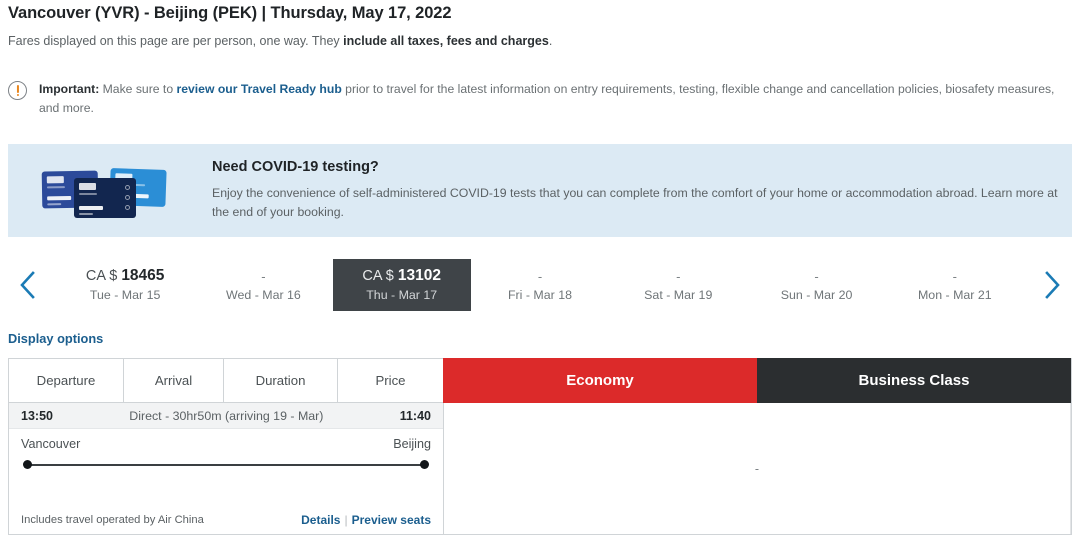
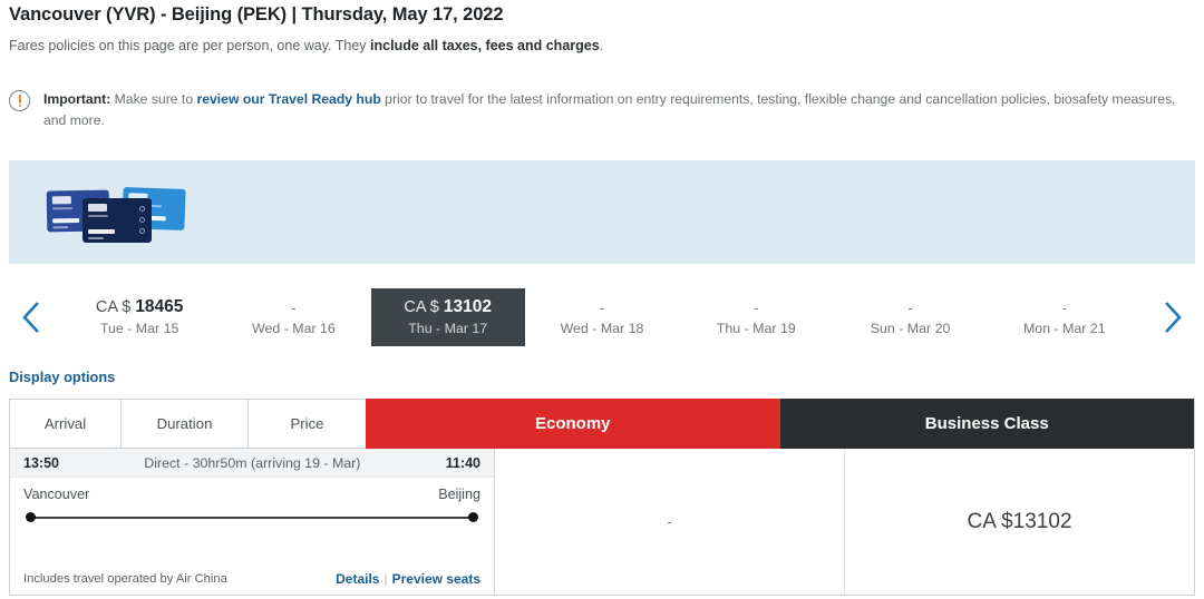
  Vancouver (YVR) - Beijing (PEK) | Thursday, May 17, 2022
- Fares displayed on this page are per person, one way. They include all taxes, fees and charges.
+ Fares policies on this page are per person, one way. They include all taxes, fees and charges.
  Important: Make sure to review our Travel Ready hub prior to travel for the latest information on entry requirements, testing, flexible change and cancellation policies, biosafety measures, and more.
- Need COVID-19 testing?
- Enjoy the convenience of self-administered COVID-19 tests that you can complete from the comfort of your home or accommodation abroad. Learn more at the end of your booking.
  CA $ 18465
  Tue - Mar 15
  -
  Wed - Mar 16
  CA $ 13102
  Thu - Mar 17
  -
- Fri - Mar 18
+ Wed - Mar 18
  -
- Sat - Mar 19
+ Thu - Mar 19
  -
  Sun - Mar 20
  -
  Mon - Mar 21
  Display options
- Departure
  Arrival
  Duration
  Price
  Economy
  Business Class
  13:50
  Direct - 30hr50m (arriving 19 - Mar)
  11:40
  Vancouver
  Beijing
  Includes travel operated by Air China
  Details | Preview seats
  -
+ CA $13102
